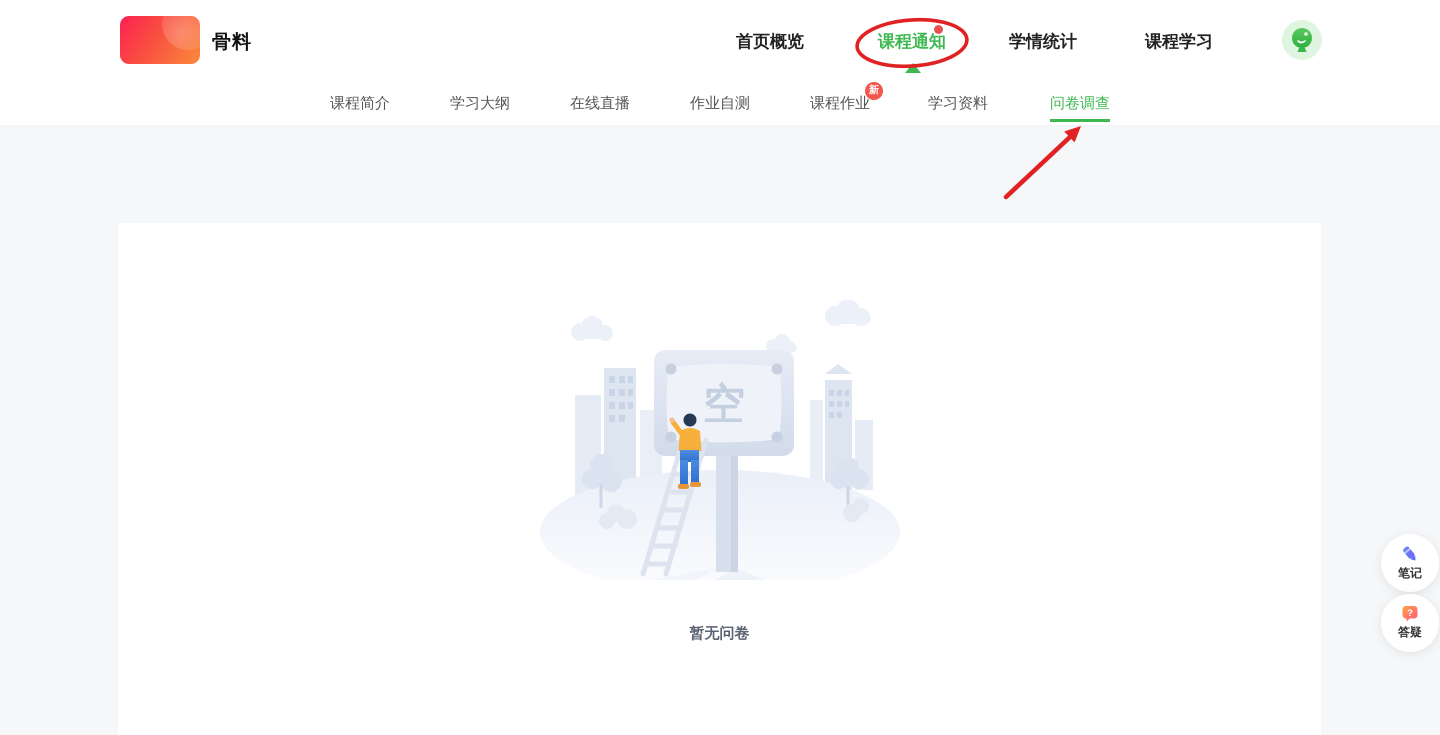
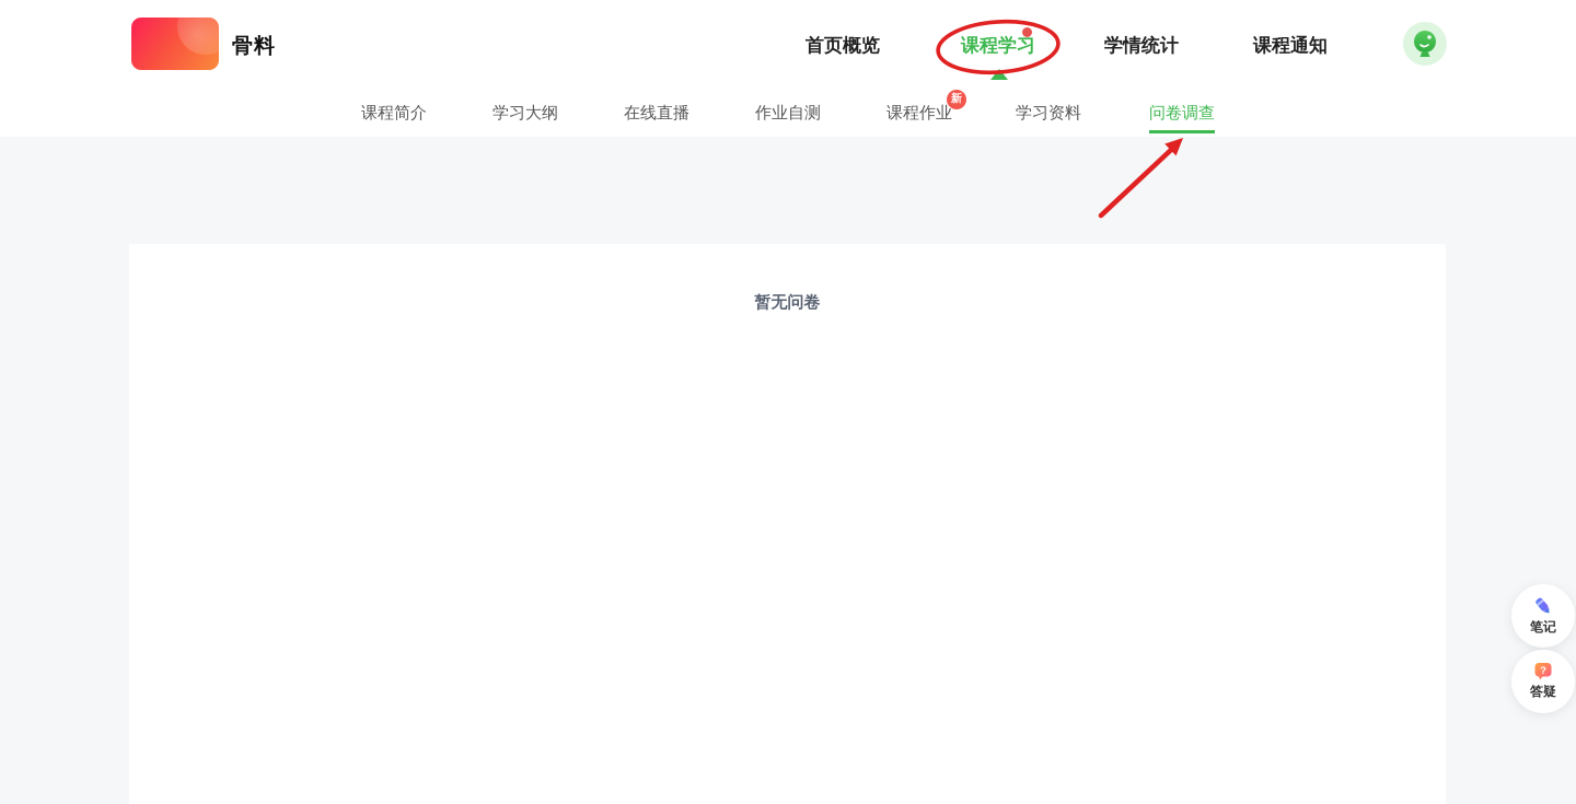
  骨料
  首页概览
- 课程通知
+ 课程学习
  学情统计
- 课程学习
+ 课程通知
  课程简介
  学习大纲
  在线直播
  作业自测
  课程作业
  新
  学习资料
  问卷调查
- 空
  暂无问卷
  笔记
  ?
  答疑
